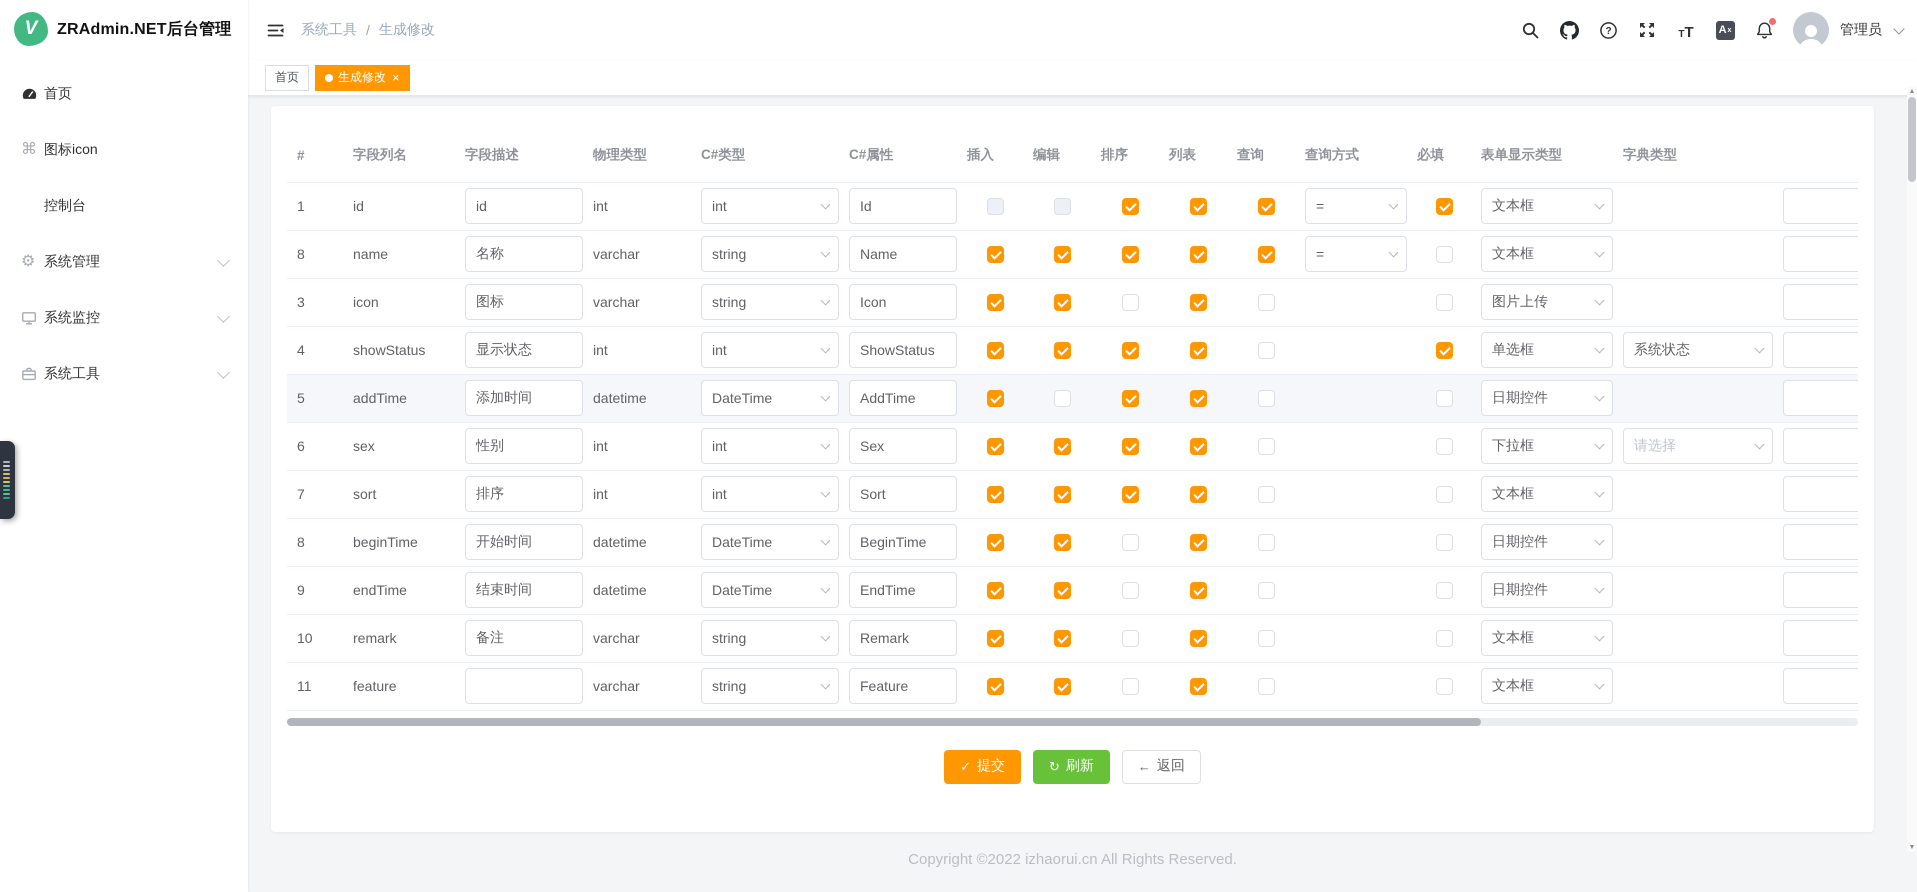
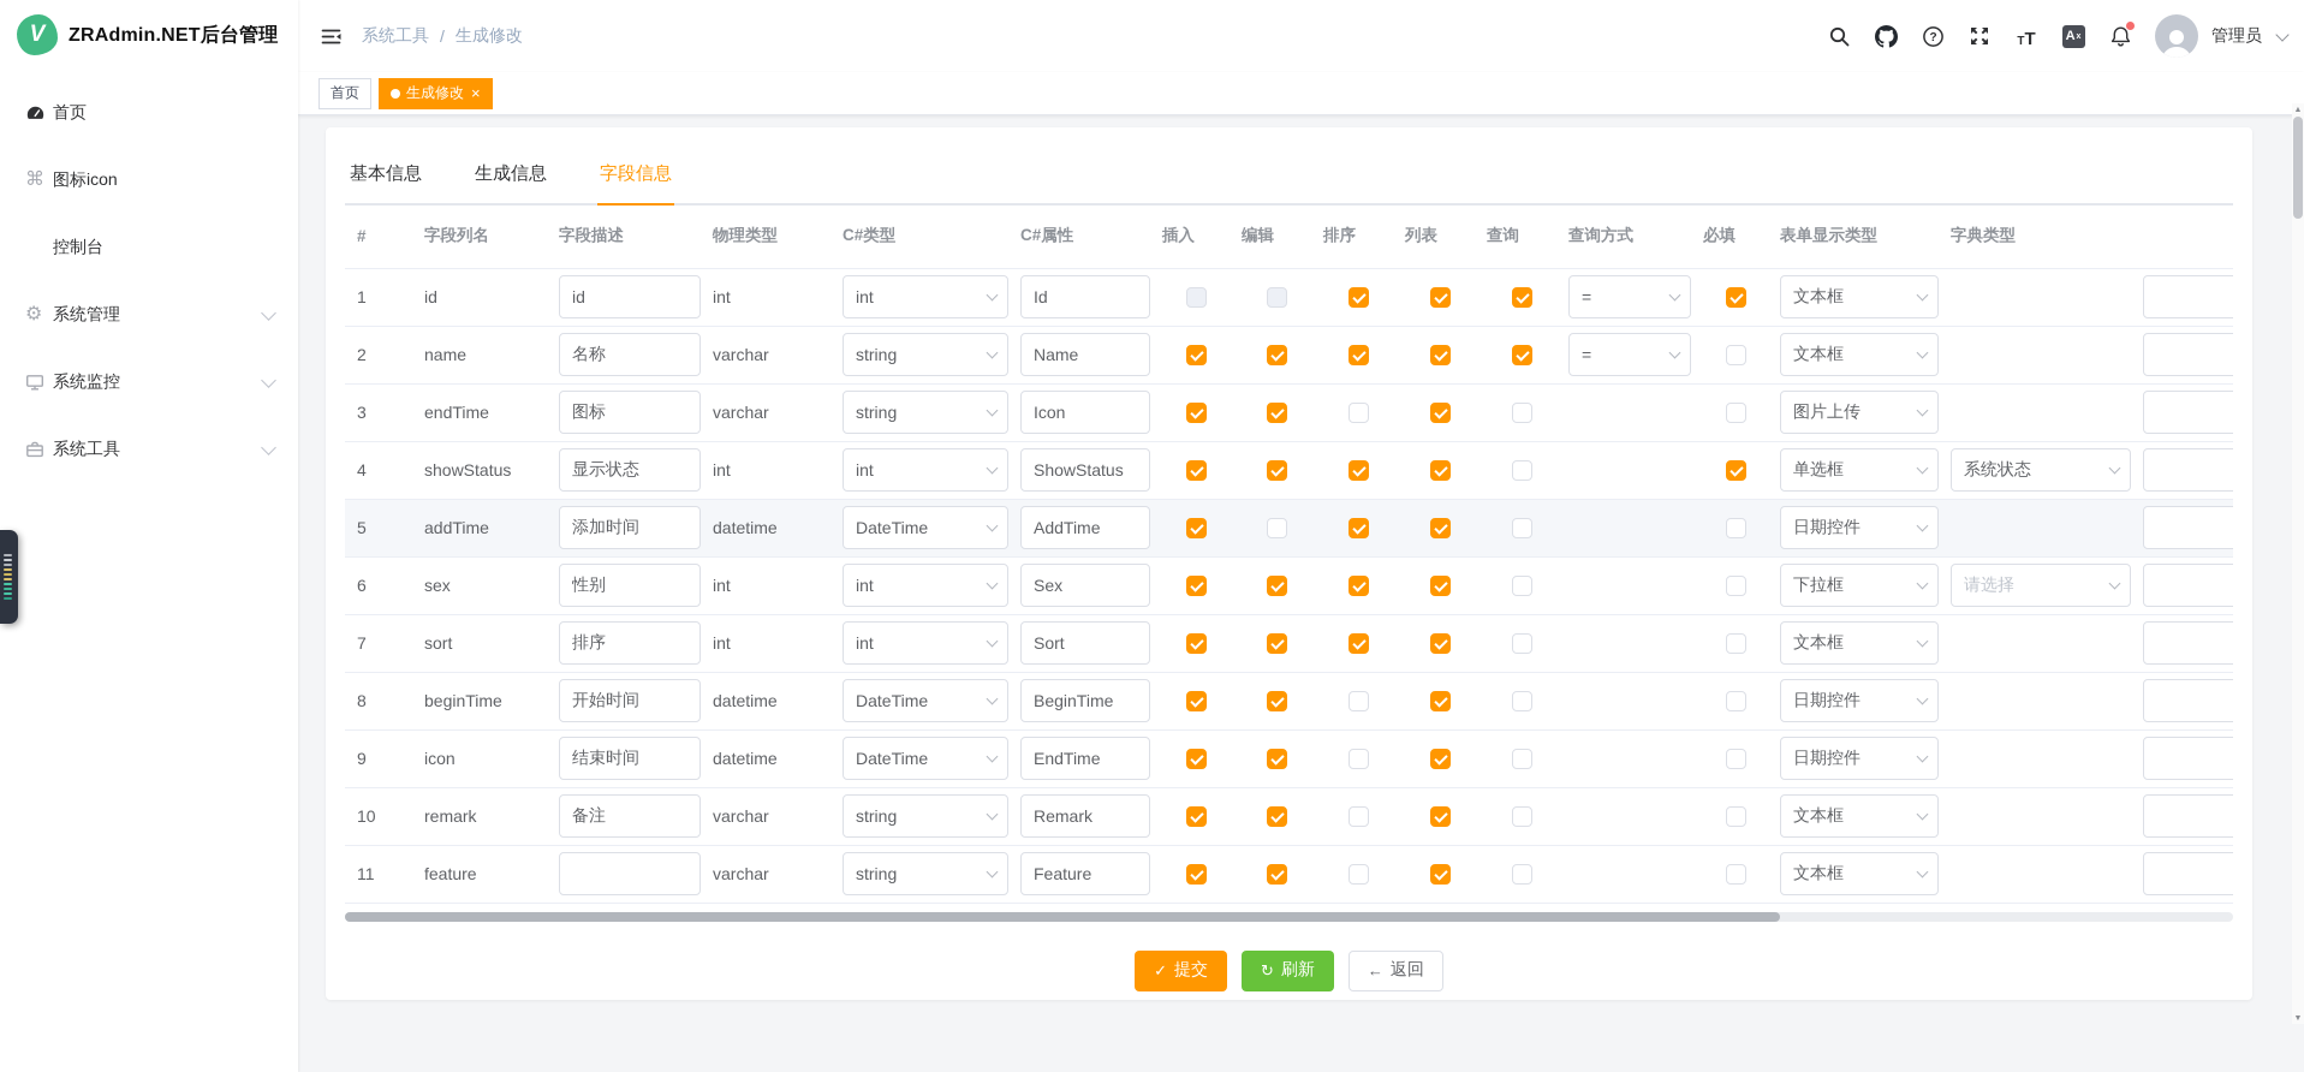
  V
  ZRAdmin.NET后台管理
  首页
  ⌘
  图标icon
  控制台
  ⚙
  系统管理
  系统监控
  系统工具
  系统工具
  /
  生成修改
  ?
  T
  T
  A
  管理员
  首页
  生成修改
  ×
+ 基本信息
+ 生成信息
+ 字段信息
  #	字段列名	字段描述	物理类型	C#类型	C#属性	插入	编辑	排序	列表	查询	查询方式	必填	表单显示类型	字典类型
  1	id	id	int	int	Id						=		文本框
- 8	name	名称	varchar	string	Name						=		文本框
+ 2	name	名称	varchar	string	Name						=		文本框
- 3	icon	图标	varchar	string	Icon								图片上传
+ 3	endTime	图标	varchar	string	Icon								图片上传
  4	showStatus	显示状态	int	int	ShowStatus								单选框	系统状态
  5	addTime	添加时间	datetime	DateTime	AddTime								日期控件
  6	sex	性别	int	int	Sex								下拉框	请选择
  7	sort	排序	int	int	Sort								文本框
  8	beginTime	开始时间	datetime	DateTime	BeginTime								日期控件
- 9	endTime	结束时间	datetime	DateTime	EndTime								日期控件
+ 9	icon	结束时间	datetime	DateTime	EndTime								日期控件
  10	remark	备注	varchar	string	Remark								文本框
  11	feature		varchar	string	Feature								文本框
  ✓
  提交
  ↻
  刷新
  ←
  返回
- Copyright ©2022 izhaorui.cn All Rights Reserved.
